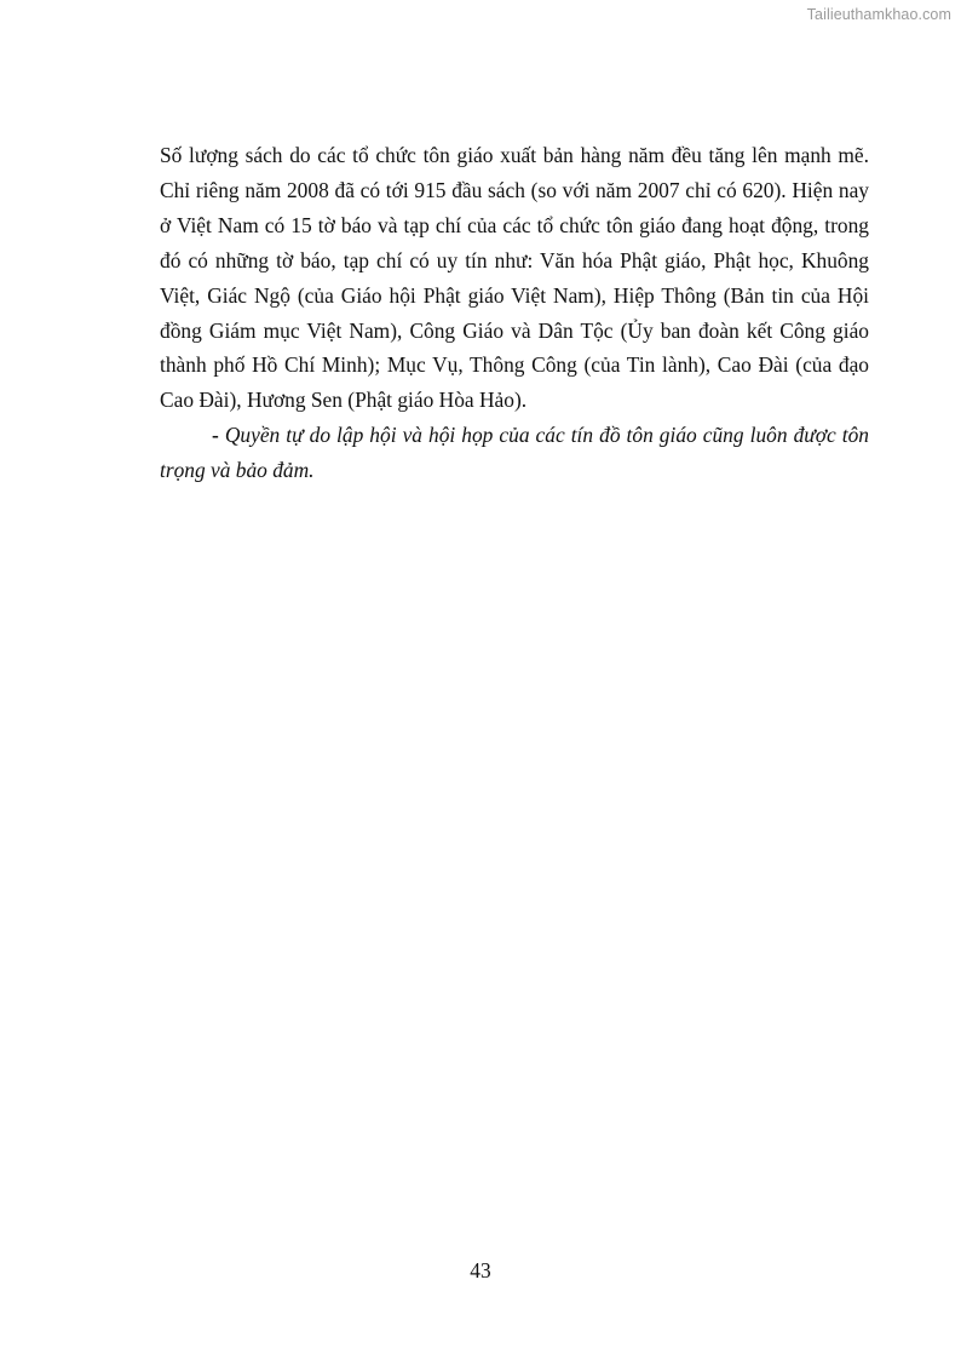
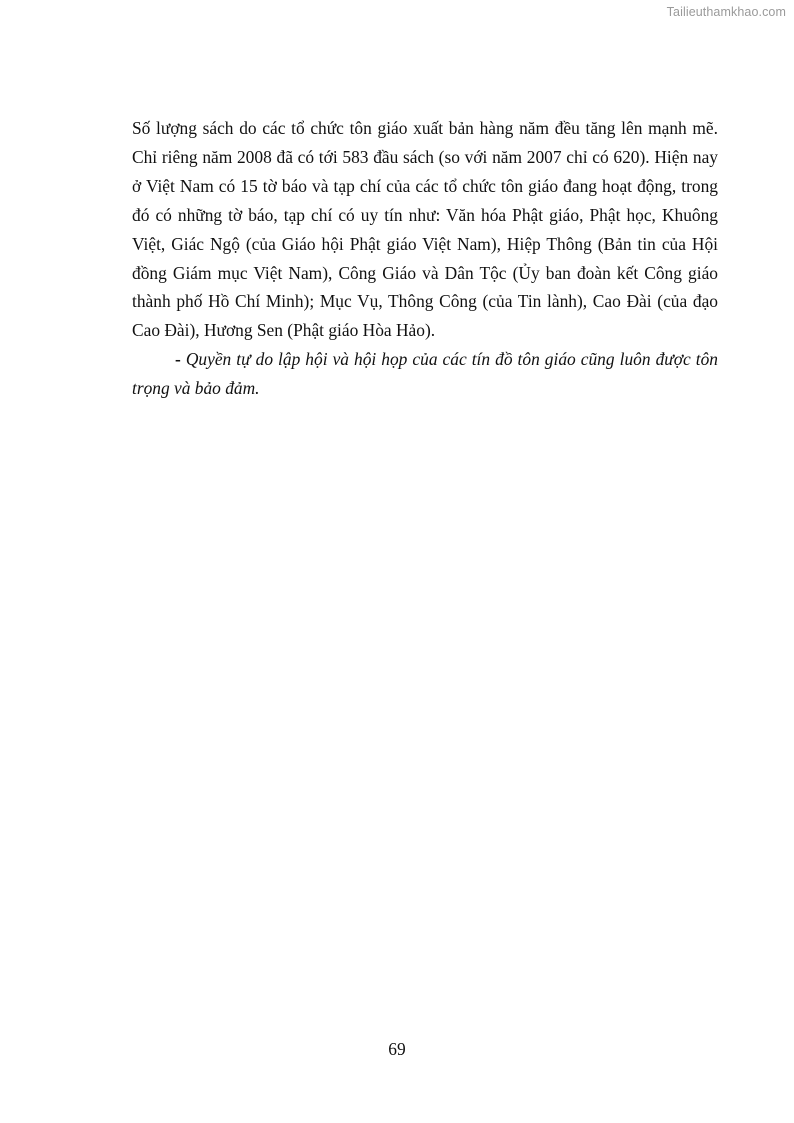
  Tailieuthamkhao.com
- Số lượng sách do các tổ chức tôn giáo xuất bản hàng năm đều tăng lên mạnh mẽ. Chỉ riêng năm 2008 đã có tới 915 đầu sách (so với năm 2007 chỉ có 620). Hiện nay ở Việt Nam có 15 tờ báo và tạp chí của các tổ chức tôn giáo đang hoạt động, trong đó có những tờ báo, tạp chí có uy tín như: Văn hóa Phật giáo, Phật học, Khuông Việt, Giác Ngộ (của Giáo hội Phật giáo Việt Nam), Hiệp Thông (Bản tin của Hội đồng Giám mục Việt Nam), Công Giáo và Dân Tộc (Ủy ban đoàn kết Công giáo thành phố Hồ Chí Minh); Mục Vụ, Thông Công (của Tin lành), Cao Đài (của đạo Cao Đài), Hương Sen (Phật giáo Hòa Hảo).
+ Số lượng sách do các tổ chức tôn giáo xuất bản hàng năm đều tăng lên mạnh mẽ. Chỉ riêng năm 2008 đã có tới 583 đầu sách (so với năm 2007 chỉ có 620). Hiện nay ở Việt Nam có 15 tờ báo và tạp chí của các tổ chức tôn giáo đang hoạt động, trong đó có những tờ báo, tạp chí có uy tín như: Văn hóa Phật giáo, Phật học, Khuông Việt, Giác Ngộ (của Giáo hội Phật giáo Việt Nam), Hiệp Thông (Bản tin của Hội đồng Giám mục Việt Nam), Công Giáo và Dân Tộc (Ủy ban đoàn kết Công giáo thành phố Hồ Chí Minh); Mục Vụ, Thông Công (của Tin lành), Cao Đài (của đạo Cao Đài), Hương Sen (Phật giáo Hòa Hảo).
  - Quyền tự do lập hội và hội họp của các tín đồ tôn giáo cũng luôn được tôn trọng và bảo đảm.
- 43
+ 69
